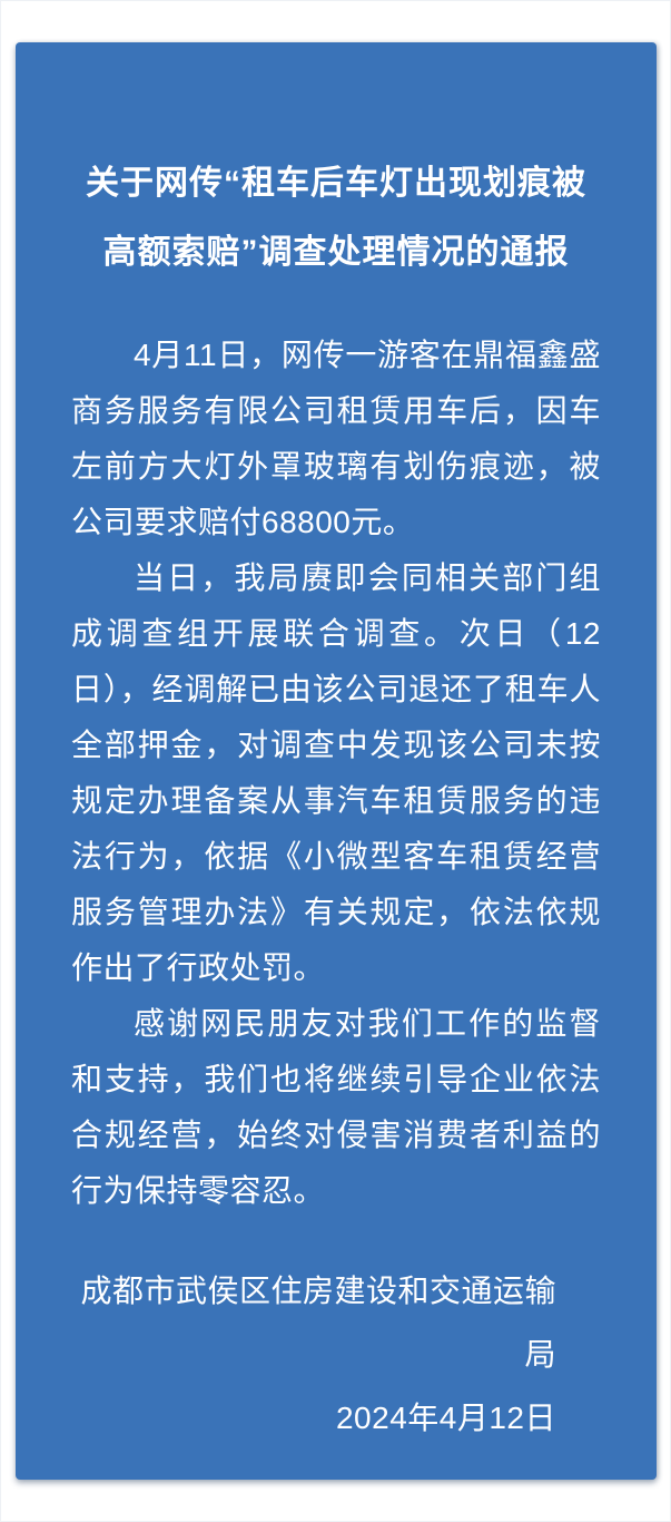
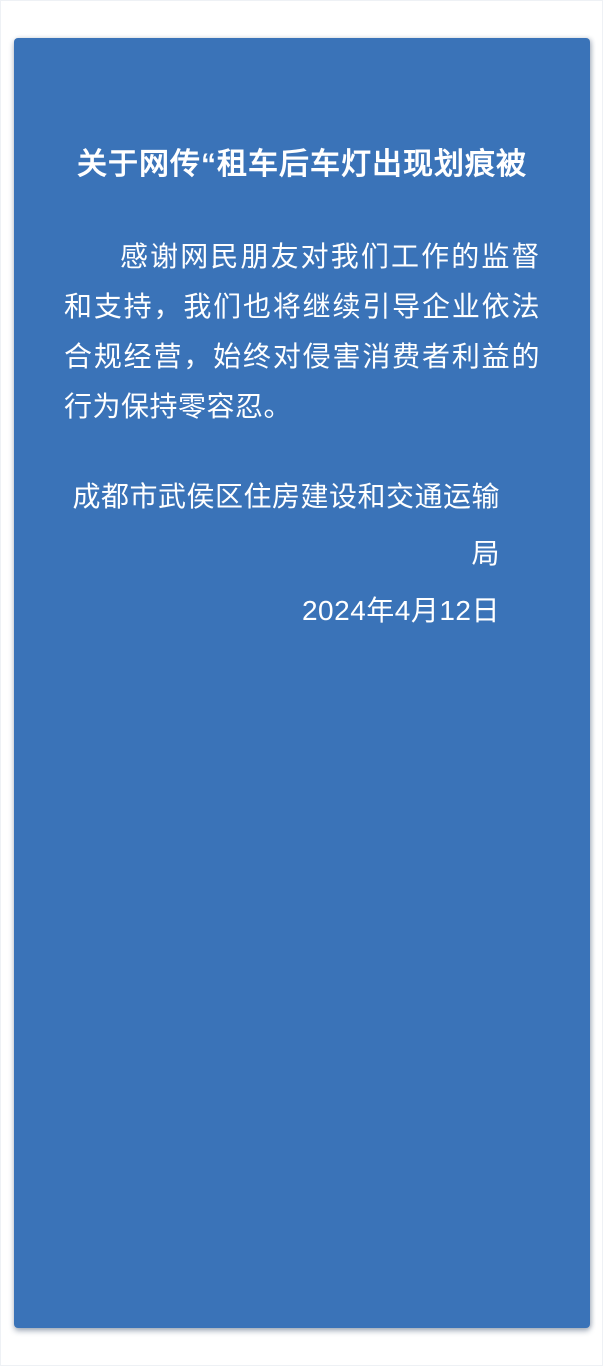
  关于网传“租车后车灯出现划痕被
- 高额索赔”调查处理情况的通报
- 4月11日，网传一游客在鼎福鑫盛商务服务有限公司租赁用车后，因车左前方大灯外罩玻璃有划伤痕迹，被公司要求赔付68800元。
- 当日，我局赓即会同相关部门组成调查组开展联合调查。次日（12日），经调解已由该公司退还了租车人全部押金，对调查中发现该公司未按规定办理备案从事汽车租赁服务的违法行为，依据《小微型客车租赁经营服务管理办法》有关规定，依法依规作出了行政处罚。
  感谢网民朋友对我们工作的监督和支持，我们也将继续引导企业依法合规经营，始终对侵害消费者利益的行为保持零容忍。
  成都市武侯区住房建设和交通运输局
  2024年4月12日
